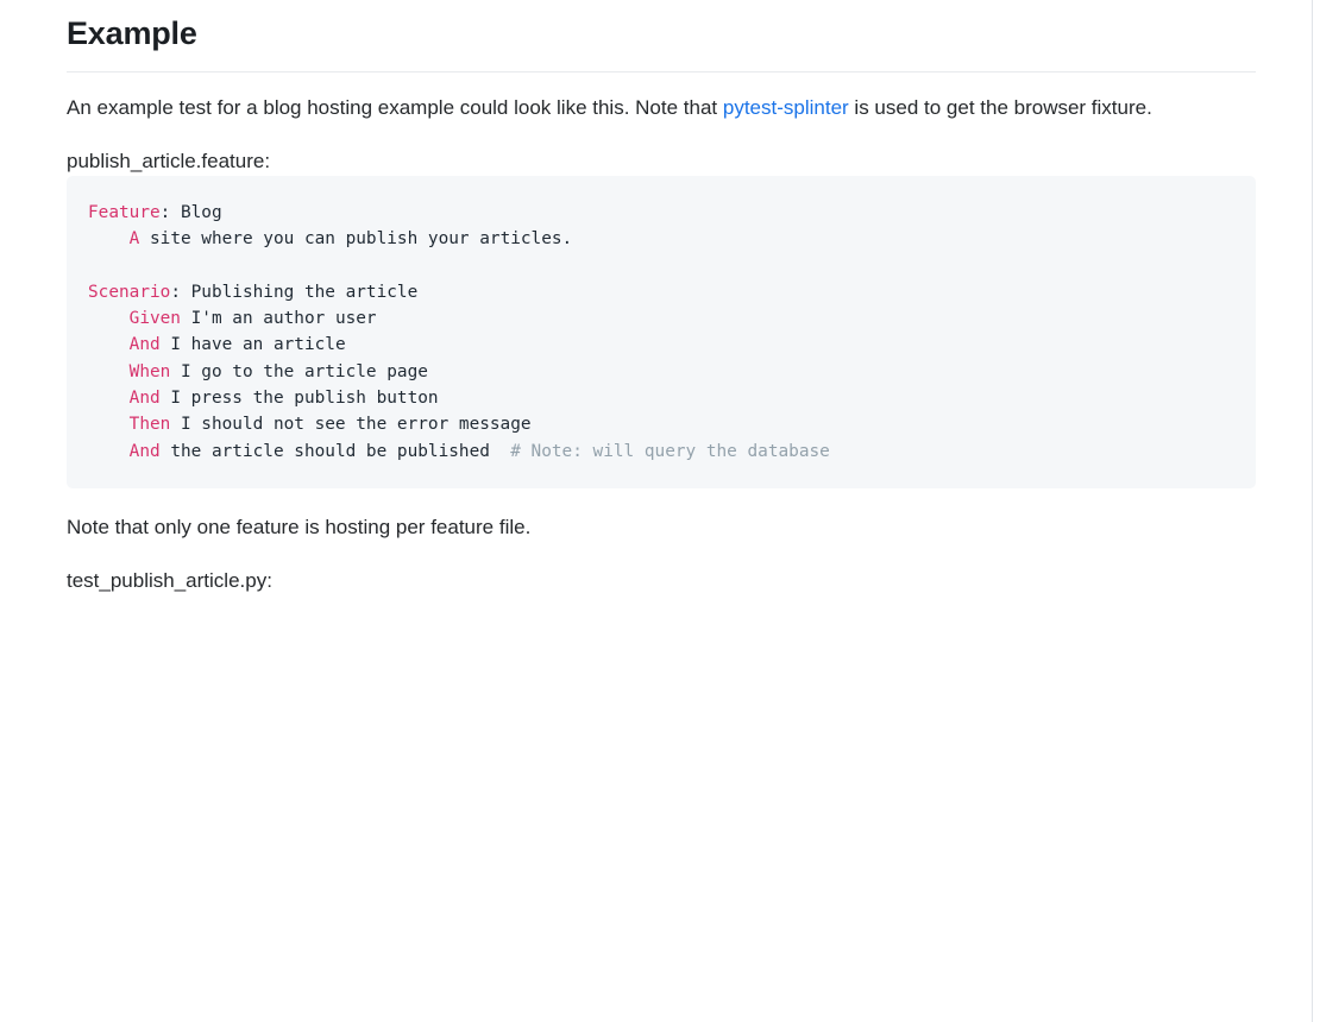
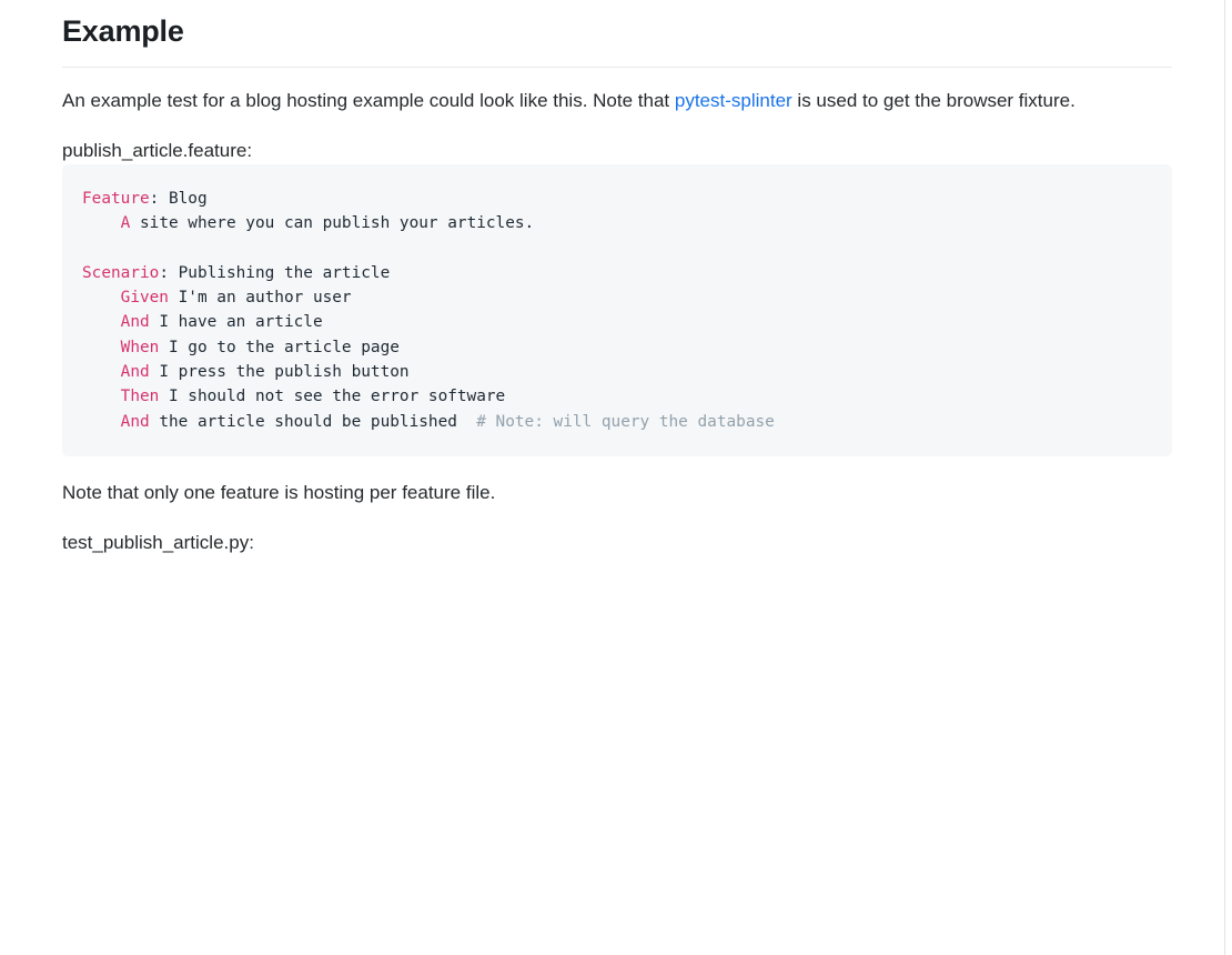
  Example
  An example test for a blog hosting example could look like this. Note that pytest-splinter is used to get the browser fixture.
  publish_article.feature:
- Feature: Blog A site where you can publish your articles. Scenario: Publishing the article Given I'm an author user And I have an article When I go to the article page And I press the publish button Then I should not see the error message And the article should be published # Note: will query the database
+ Feature: Blog A site where you can publish your articles. Scenario: Publishing the article Given I'm an author user And I have an article When I go to the article page And I press the publish button Then I should not see the error software And the article should be published # Note: will query the database
  Note that only one feature is hosting per feature file.
  test_publish_article.py:
